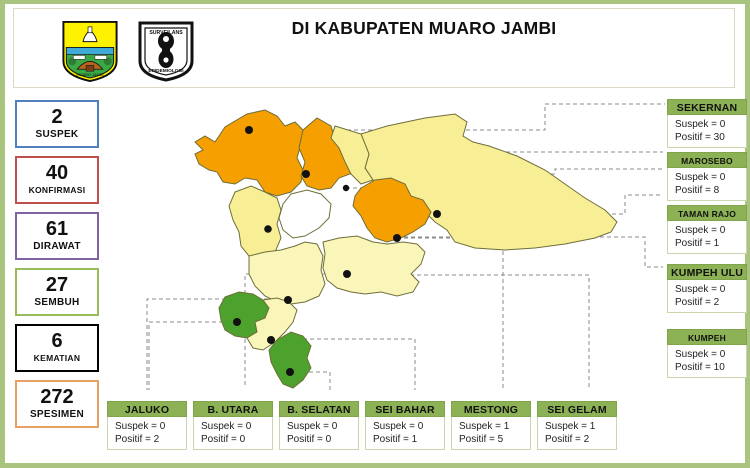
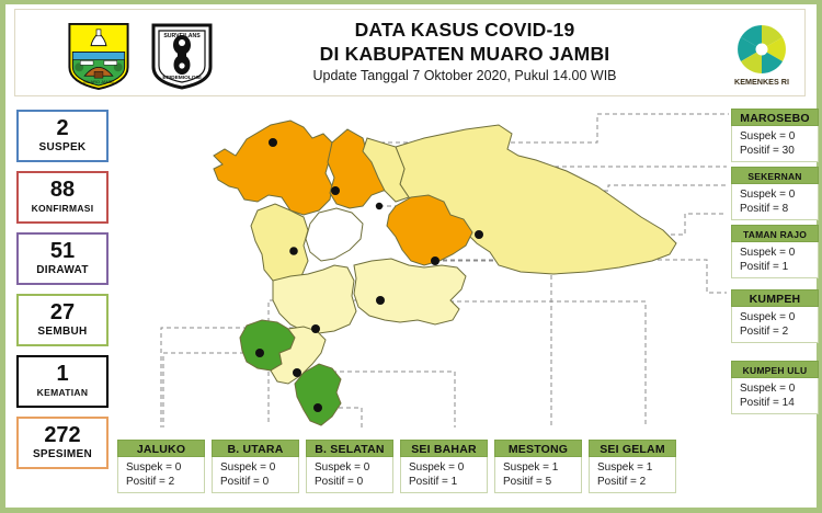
+ DATA KASUS COVID-19
  DI KABUPATEN MUARO JAMBI
+ Update Tanggal 7 Oktober 2020, Pukul 14.00 WIB
+ KEMENKES RI
  2
  SUSPEK
- 40
+ 88
  KONFIRMASI
- 61
+ 51
  DIRAWAT
  27
  SEMBUH
- 6
+ 1
  KEMATIAN
  272
  SPESIMEN
- SEKERNAN
+ MAROSEBO
  Suspek = 0
  Positif = 30
- MAROSEBO
+ SEKERNAN
  Suspek = 0
  Positif = 8
  TAMAN RAJO
  Suspek = 0
  Positif = 1
- KUMPEH ULU
+ KUMPEH
  Suspek = 0
  Positif = 2
- KUMPEH
+ KUMPEH ULU
  Suspek = 0
- Positif = 10
+ Positif = 14
  JALUKO
  Suspek = 0
  Positif = 2
  B. UTARA
  Suspek = 0
  Positif = 0
  B. SELATAN
  Suspek = 0
  Positif = 0
  SEI BAHAR
  Suspek = 0
  Positif = 1
  MESTONG
  Suspek = 1
  Positif = 5
  SEI GELAM
  Suspek = 1
  Positif = 2
